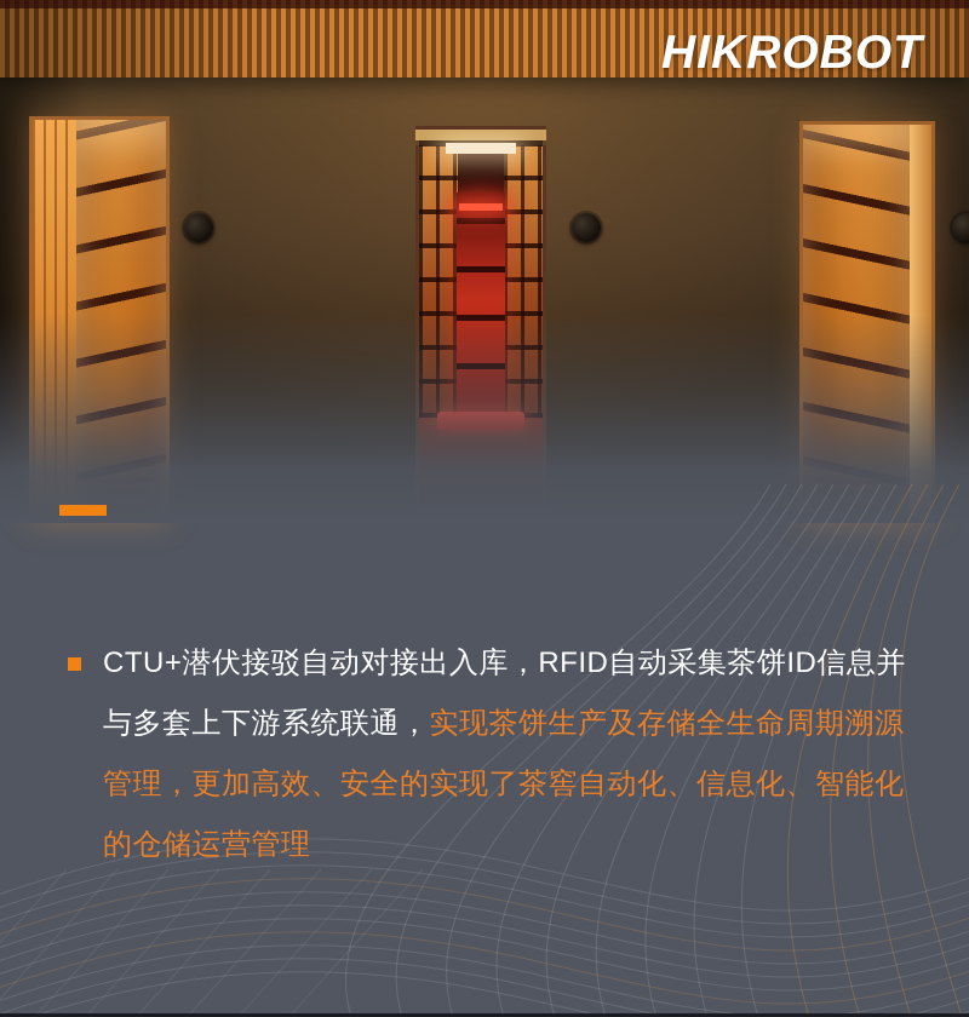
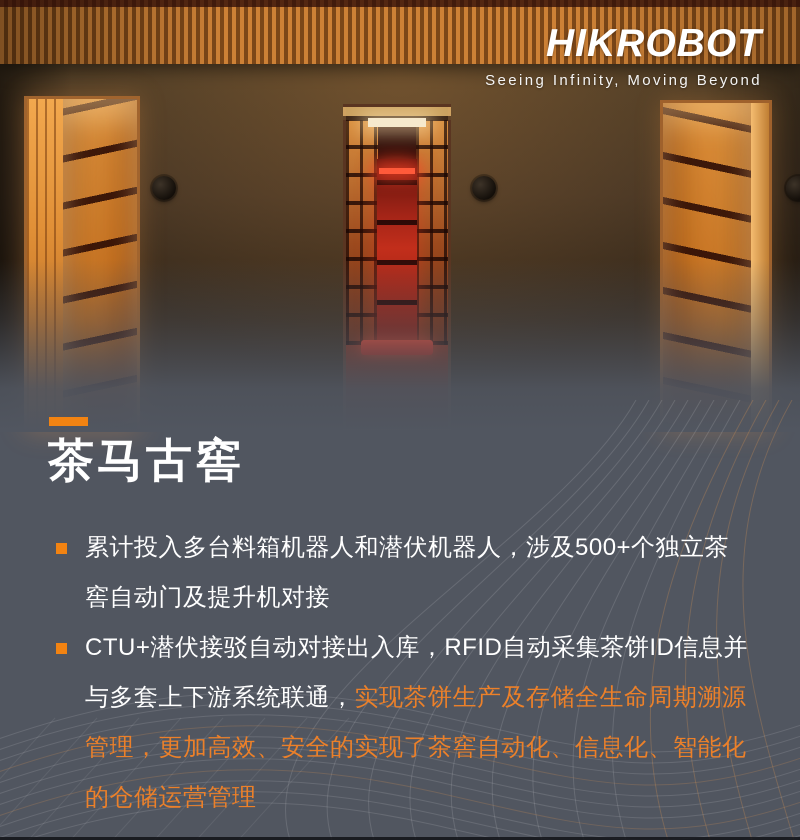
  HIKROBOT
+ Seeing Infinity, Moving Beyond
+ 茶马古窖
+ 累计投入多台料箱机器人和潜伏机器人，涉及500+个独立茶窖自动门及提升机对接
  CTU+潜伏接驳自动对接出入库，RFID自动采集茶饼ID信息并与多套上下游系统联通，实现茶饼生产及存储全生命周期溯源管理，更加高效、安全的实现了茶窖自动化、信息化、智能化的仓储运营管理
